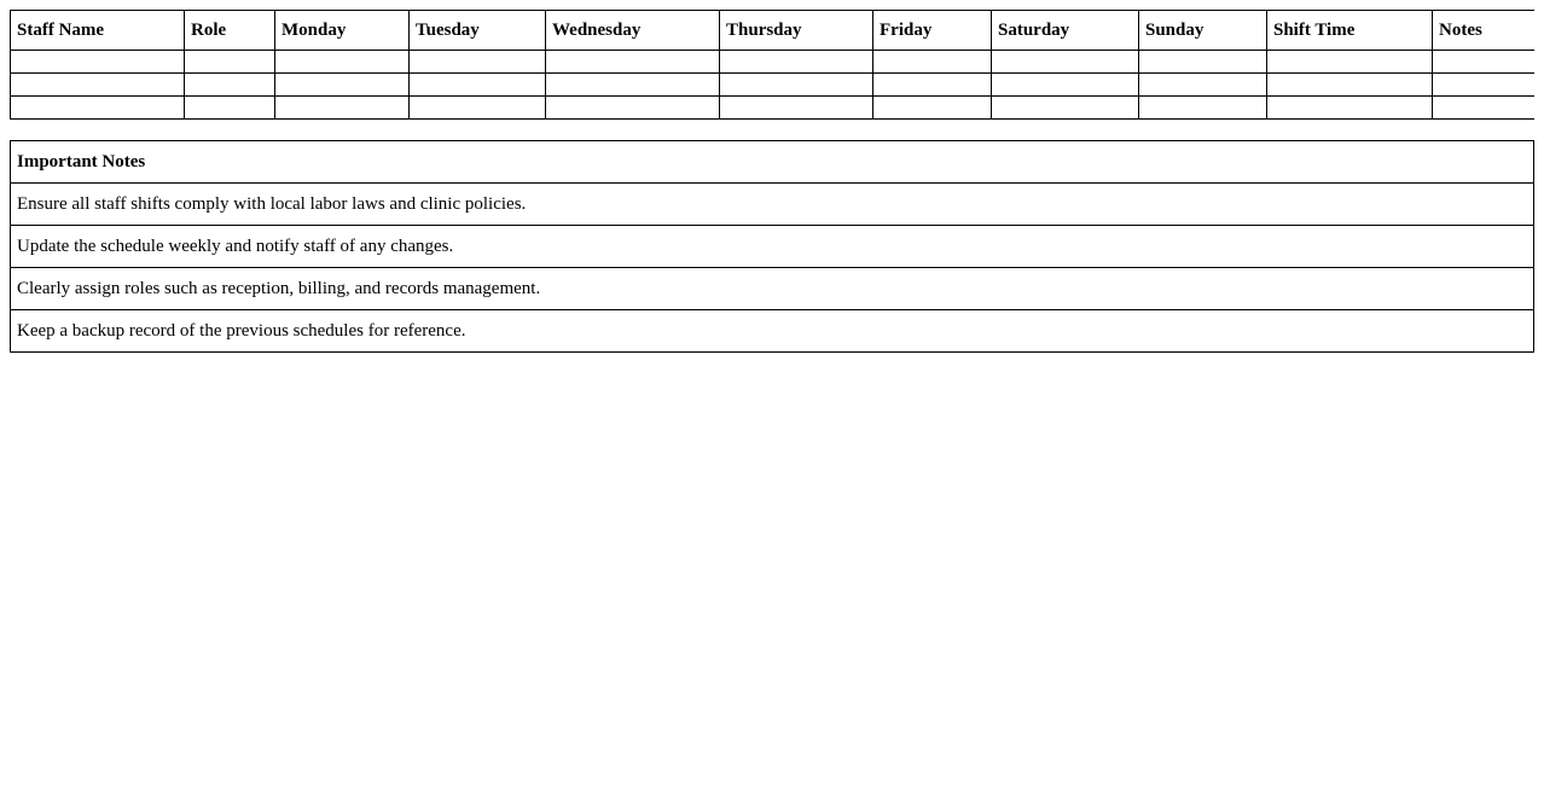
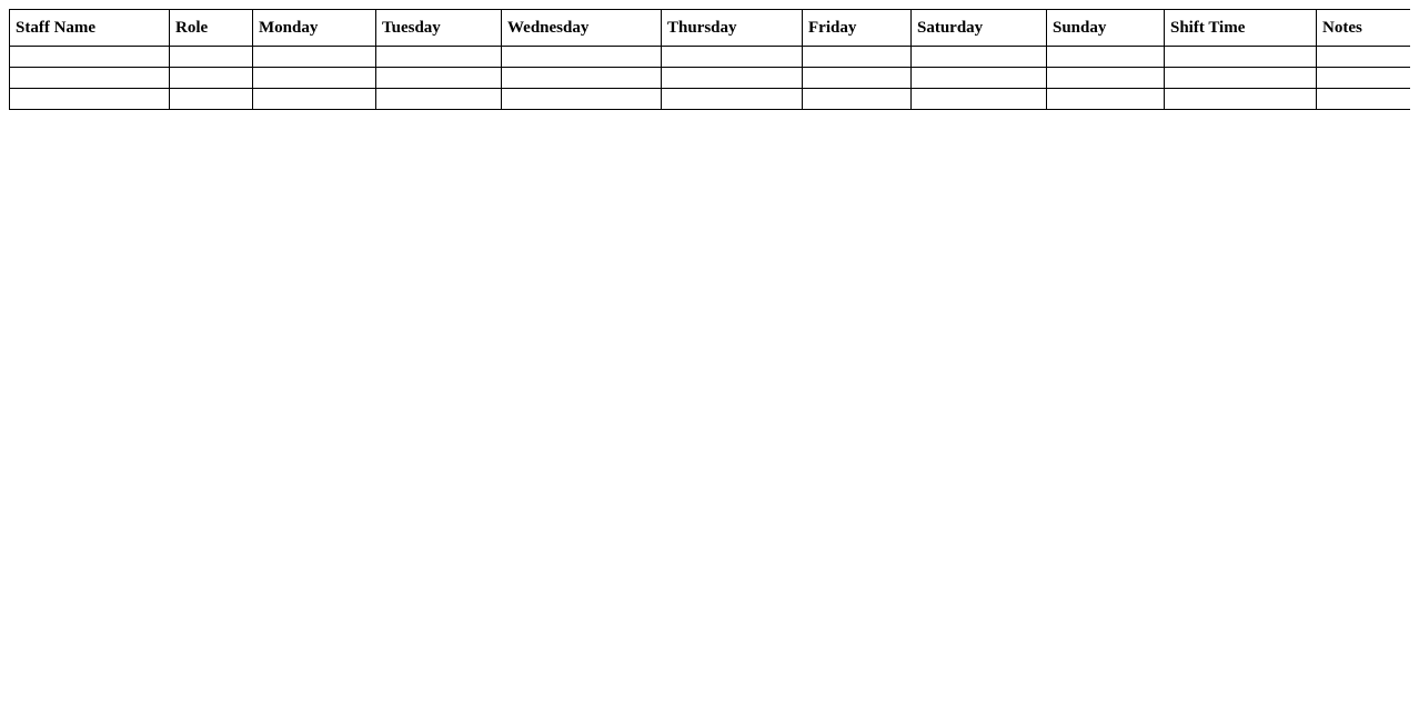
  Staff Name	Role	Monday	Tuesday	Wednesday	Thursday	Friday	Saturday	Sunday	Shift Time	Notes
- Important Notes
- Ensure all staff shifts comply with local labor laws and clinic policies.
- Update the schedule weekly and notify staff of any changes.
- Clearly assign roles such as reception, billing, and records management.
- Keep a backup record of the previous schedules for reference.
